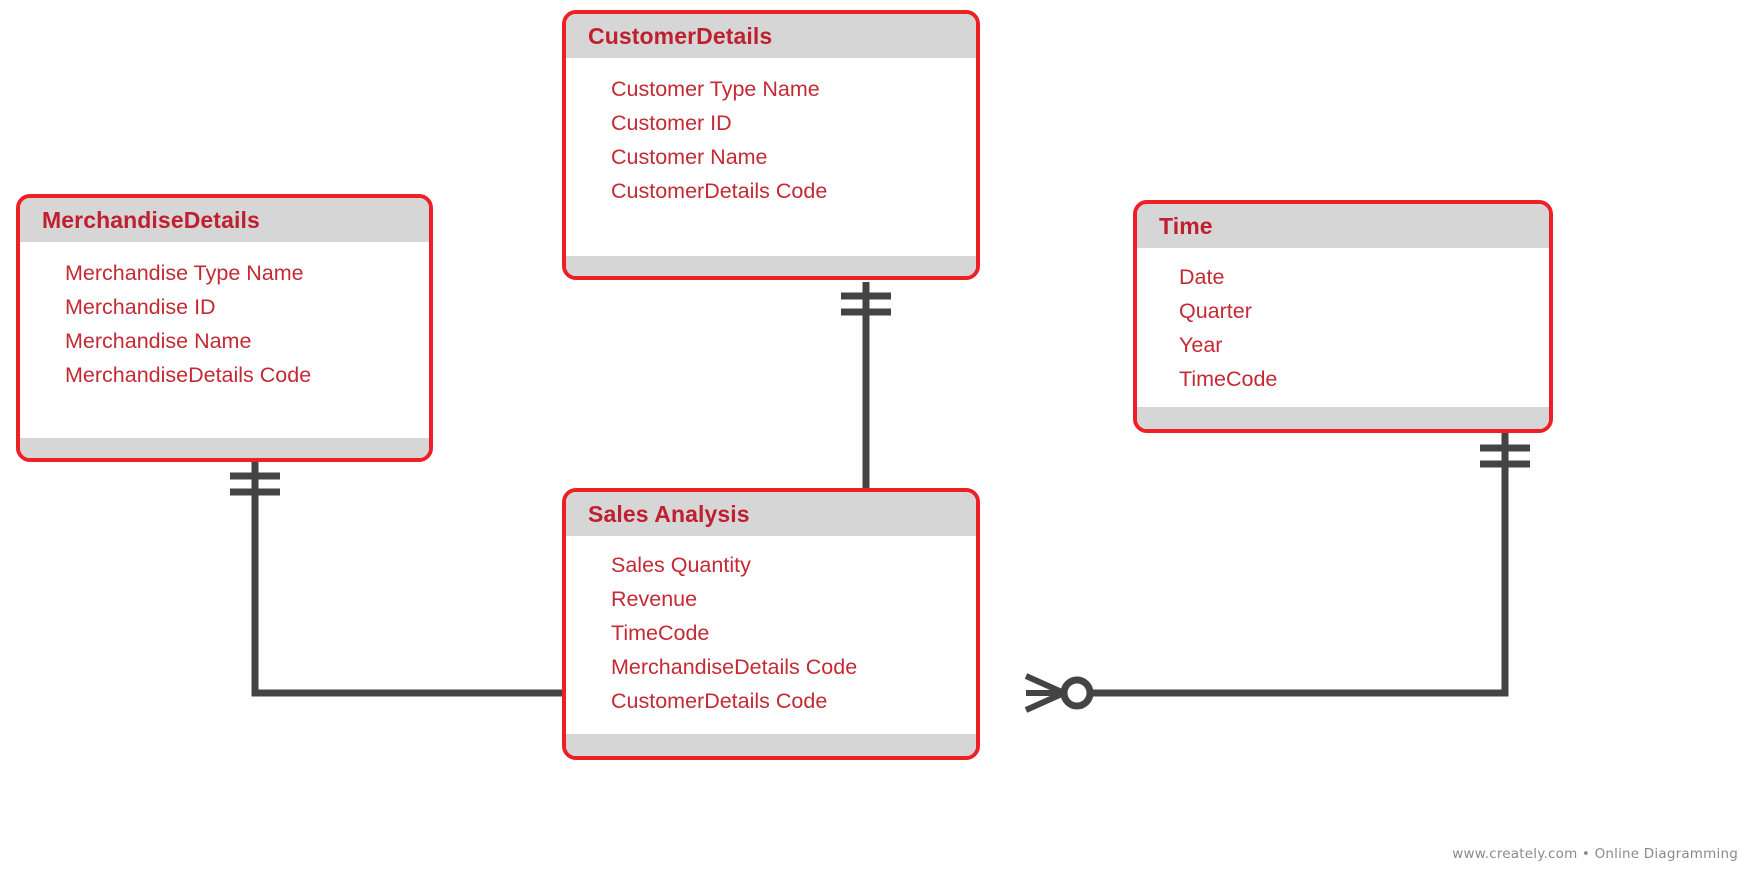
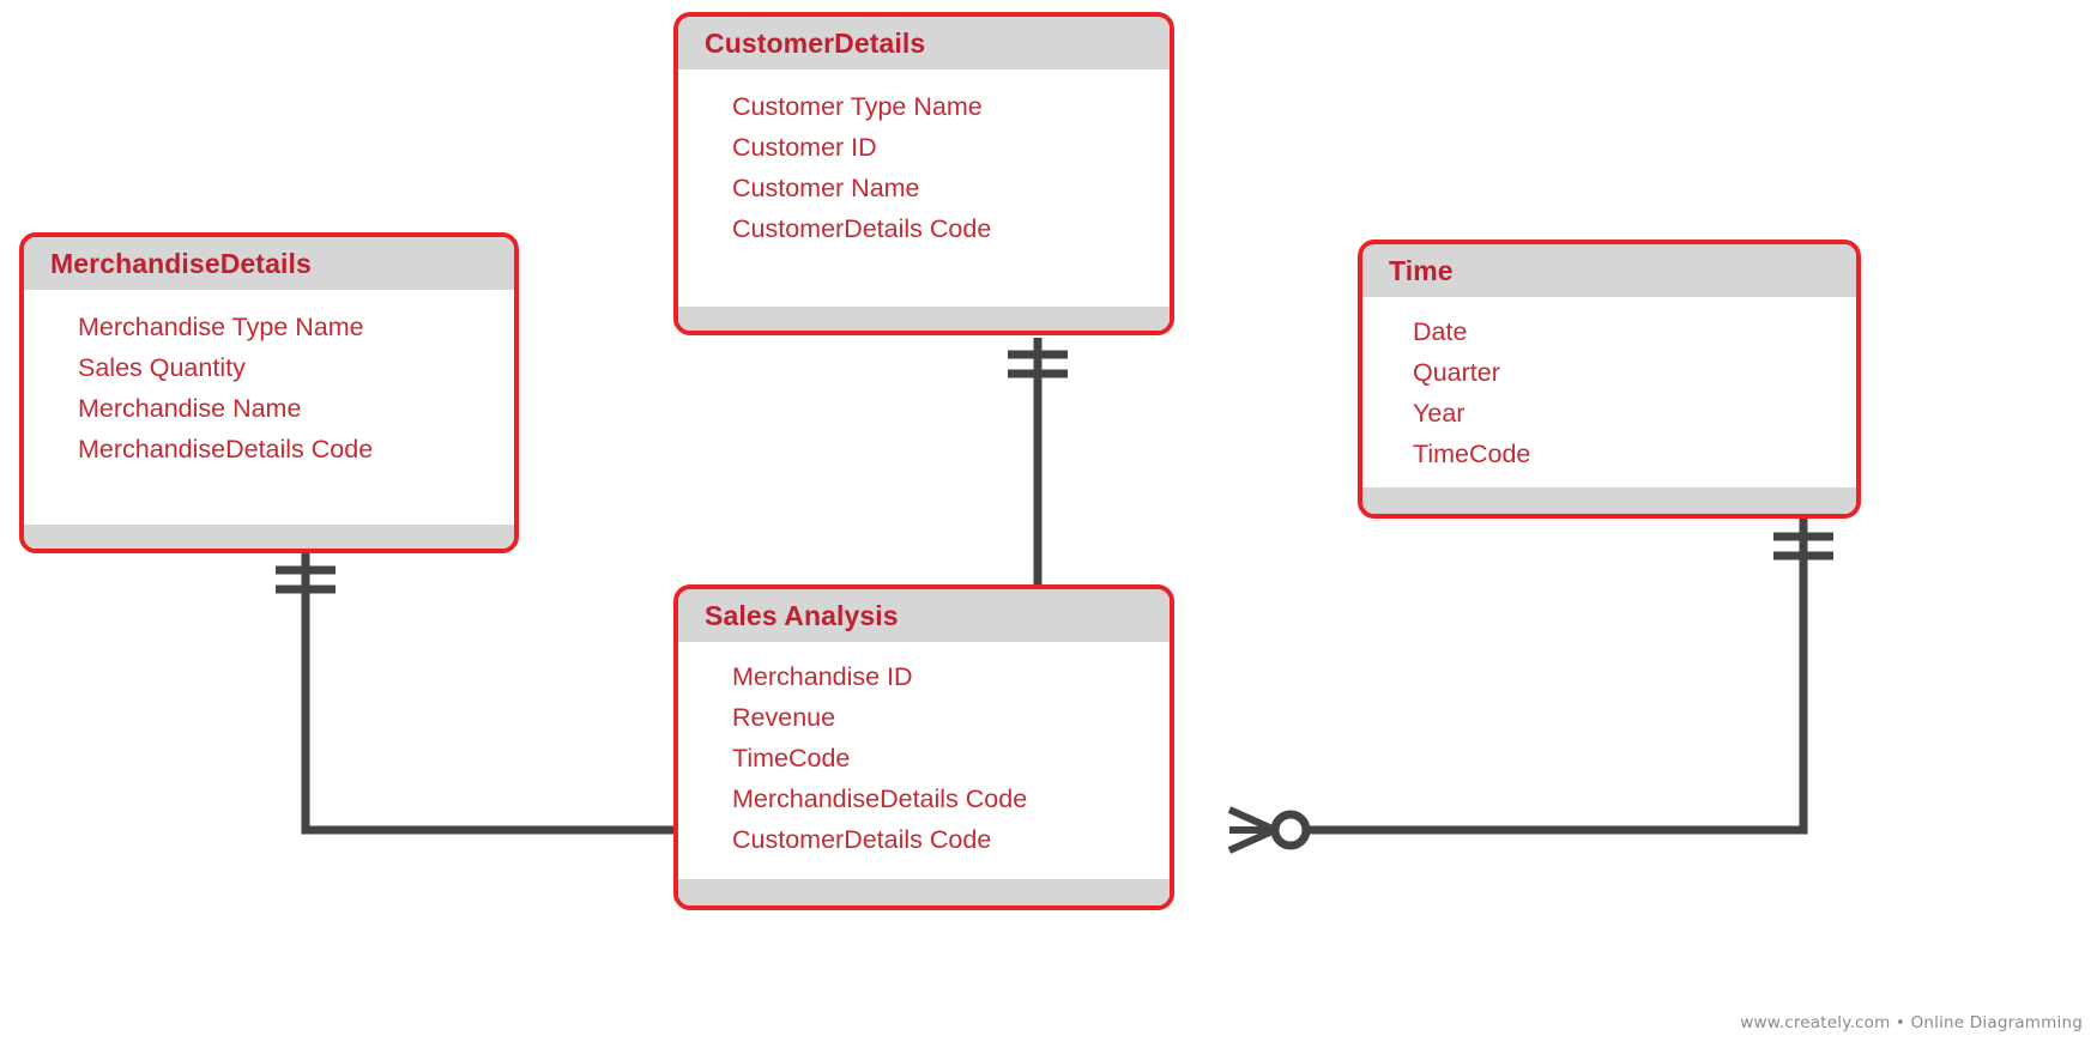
  MerchandiseDetails
  Merchandise Type Name
- Merchandise ID
+ Sales Quantity
  Merchandise Name
  MerchandiseDetails Code
  CustomerDetails
  Customer Type Name
  Customer ID
  Customer Name
  CustomerDetails Code
  Time
  Date
  Quarter
  Year
  TimeCode
  Sales Analysis
- Sales Quantity
+ Merchandise ID
  Revenue
  TimeCode
  MerchandiseDetails Code
  CustomerDetails Code
  www.creately.com • Online Diagramming
